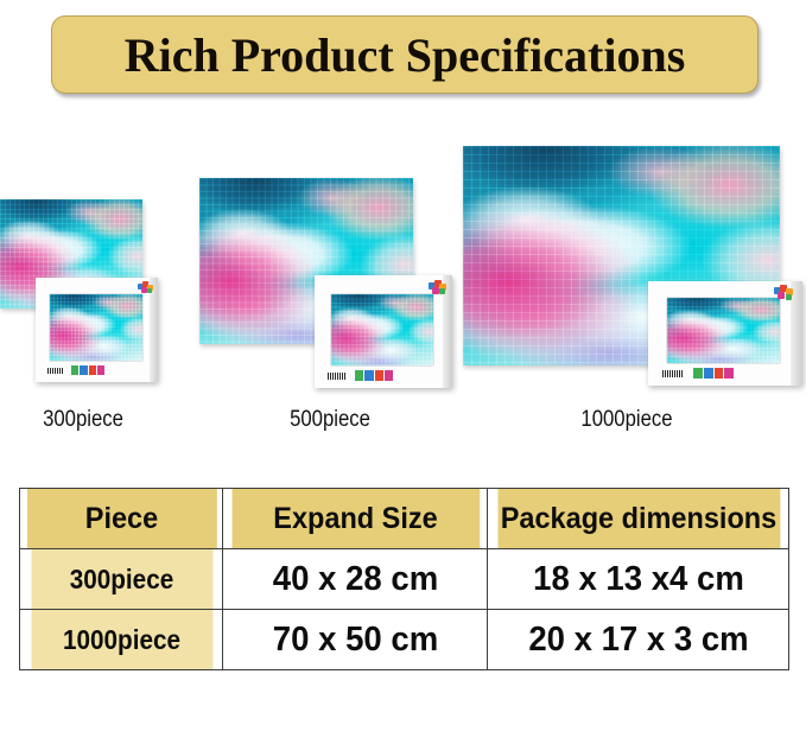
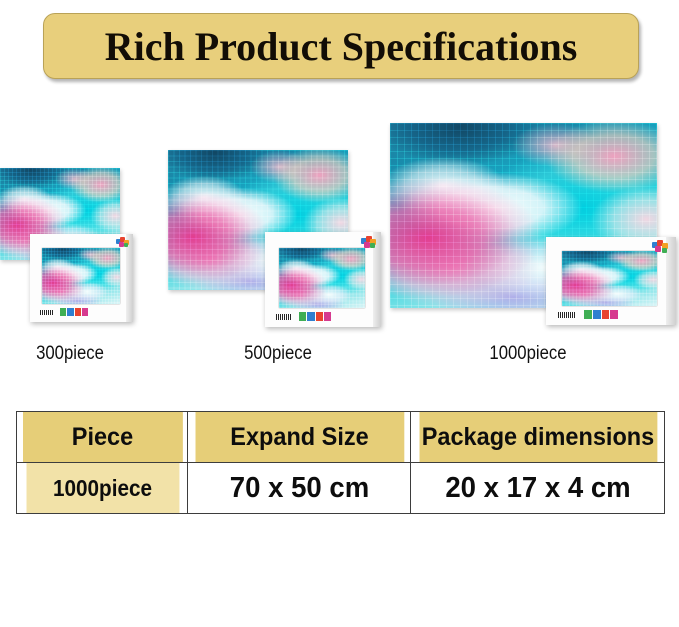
  Rich Product Specifications
  300piece
  500piece
  1000piece
  Piece	Expand Size	Package dimensions
- 300piece	40 x 28 cm	18 x 13 x4 cm
- 1000piece	70 x 50 cm	20 x 17 x 3 cm
+ 1000piece	70 x 50 cm	20 x 17 x 4 cm
